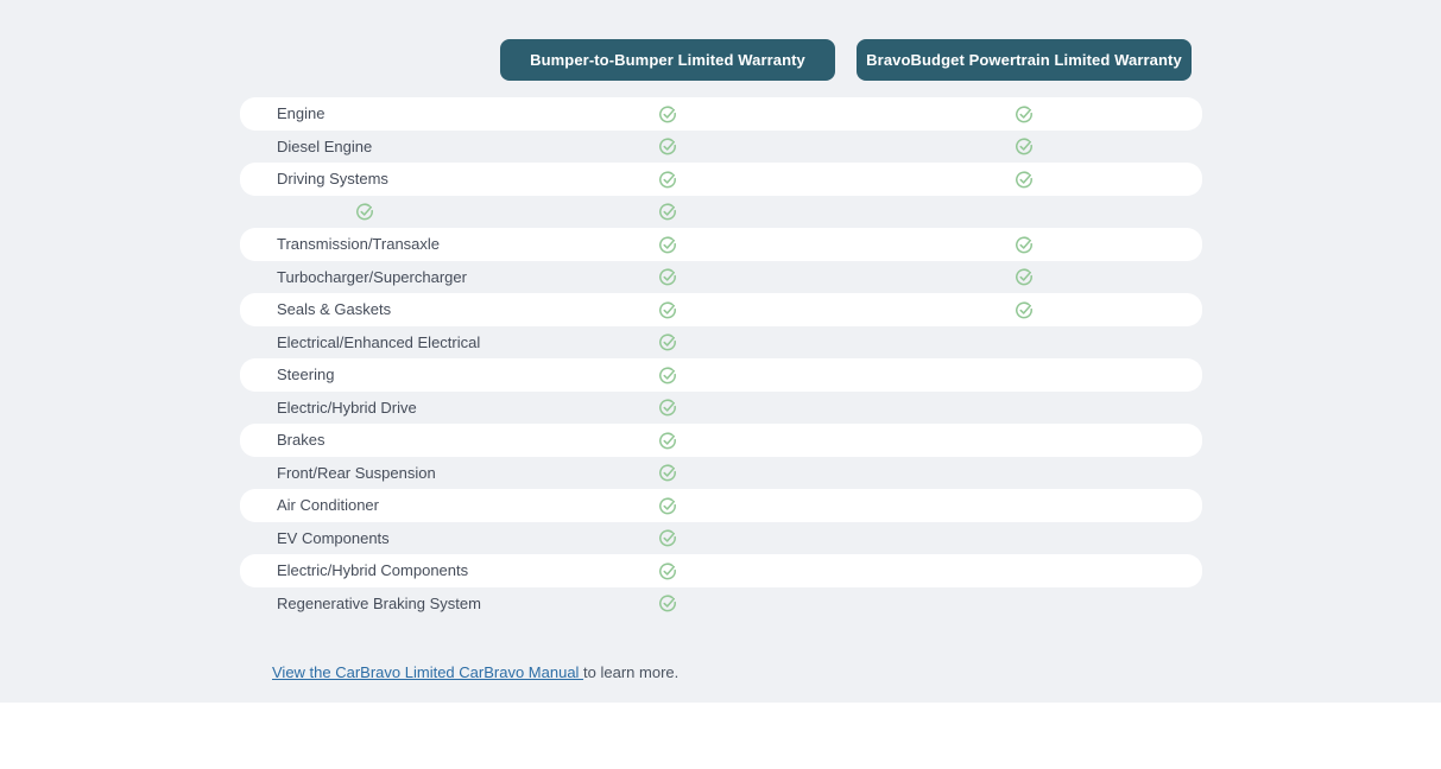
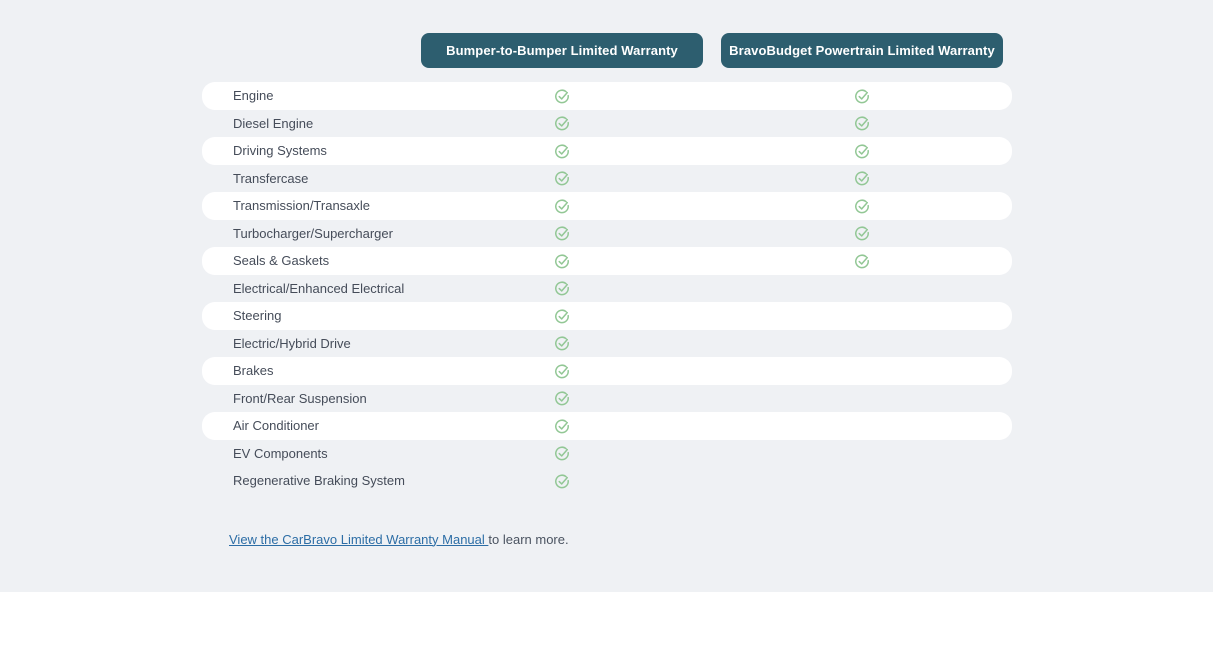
  Bumper-to-Bumper Limited Warranty
  BravoBudget Powertrain Limited Warranty
  Engine
  Diesel Engine
  Driving Systems
+ Transfercase
  Transmission/Transaxle
  Turbocharger/Supercharger
  Seals & Gaskets
  Electrical/Enhanced Electrical
  Steering
  Electric/Hybrid Drive
  Brakes
  Front/Rear Suspension
  Air Conditioner
  EV Components
- Electric/Hybrid Components
  Regenerative Braking System
- View the CarBravo Limited CarBravo Manual to learn more.
+ View the CarBravo Limited Warranty Manual to learn more.
